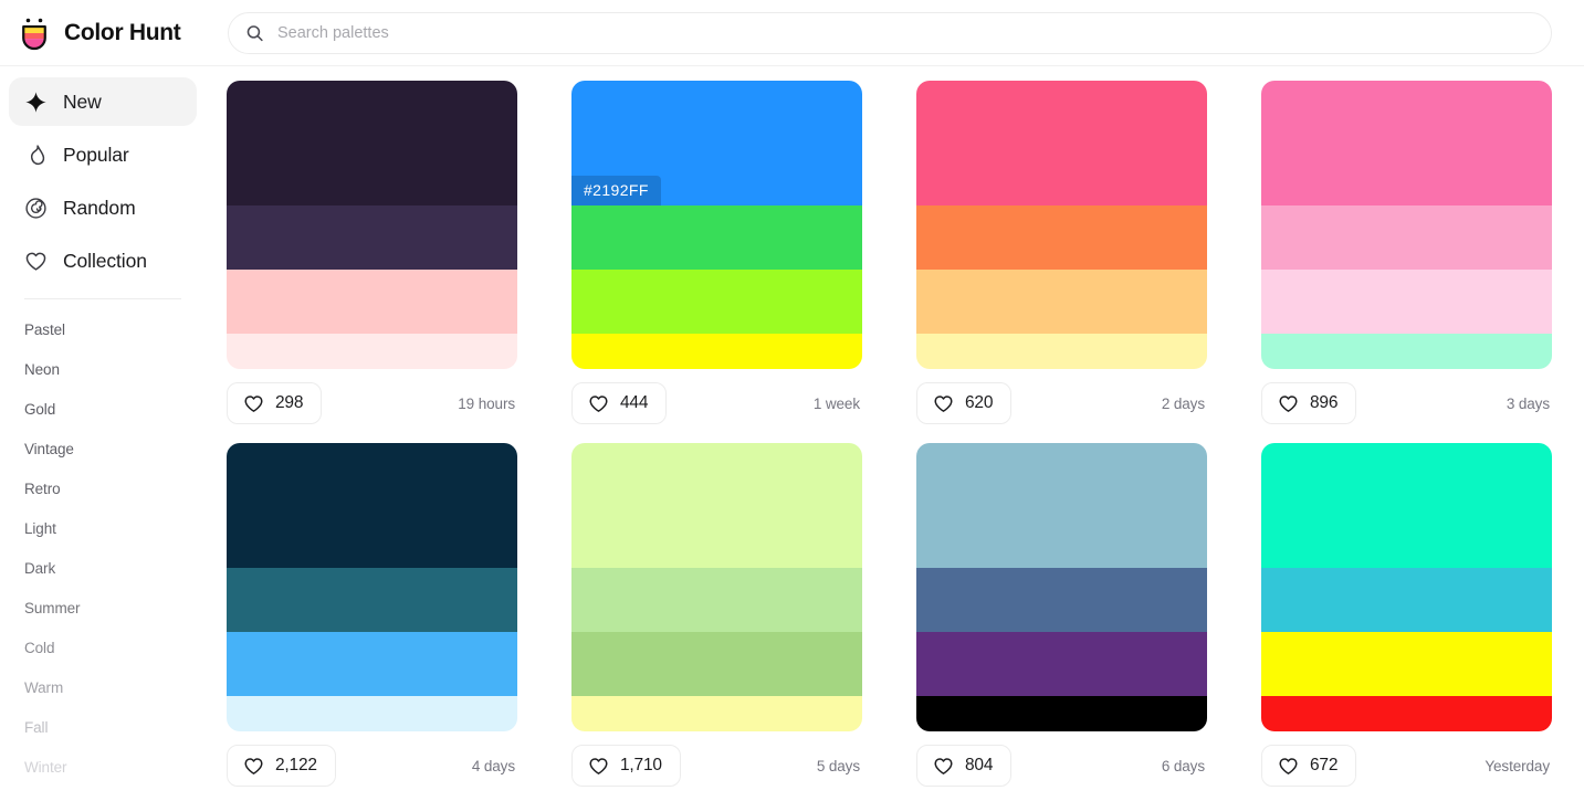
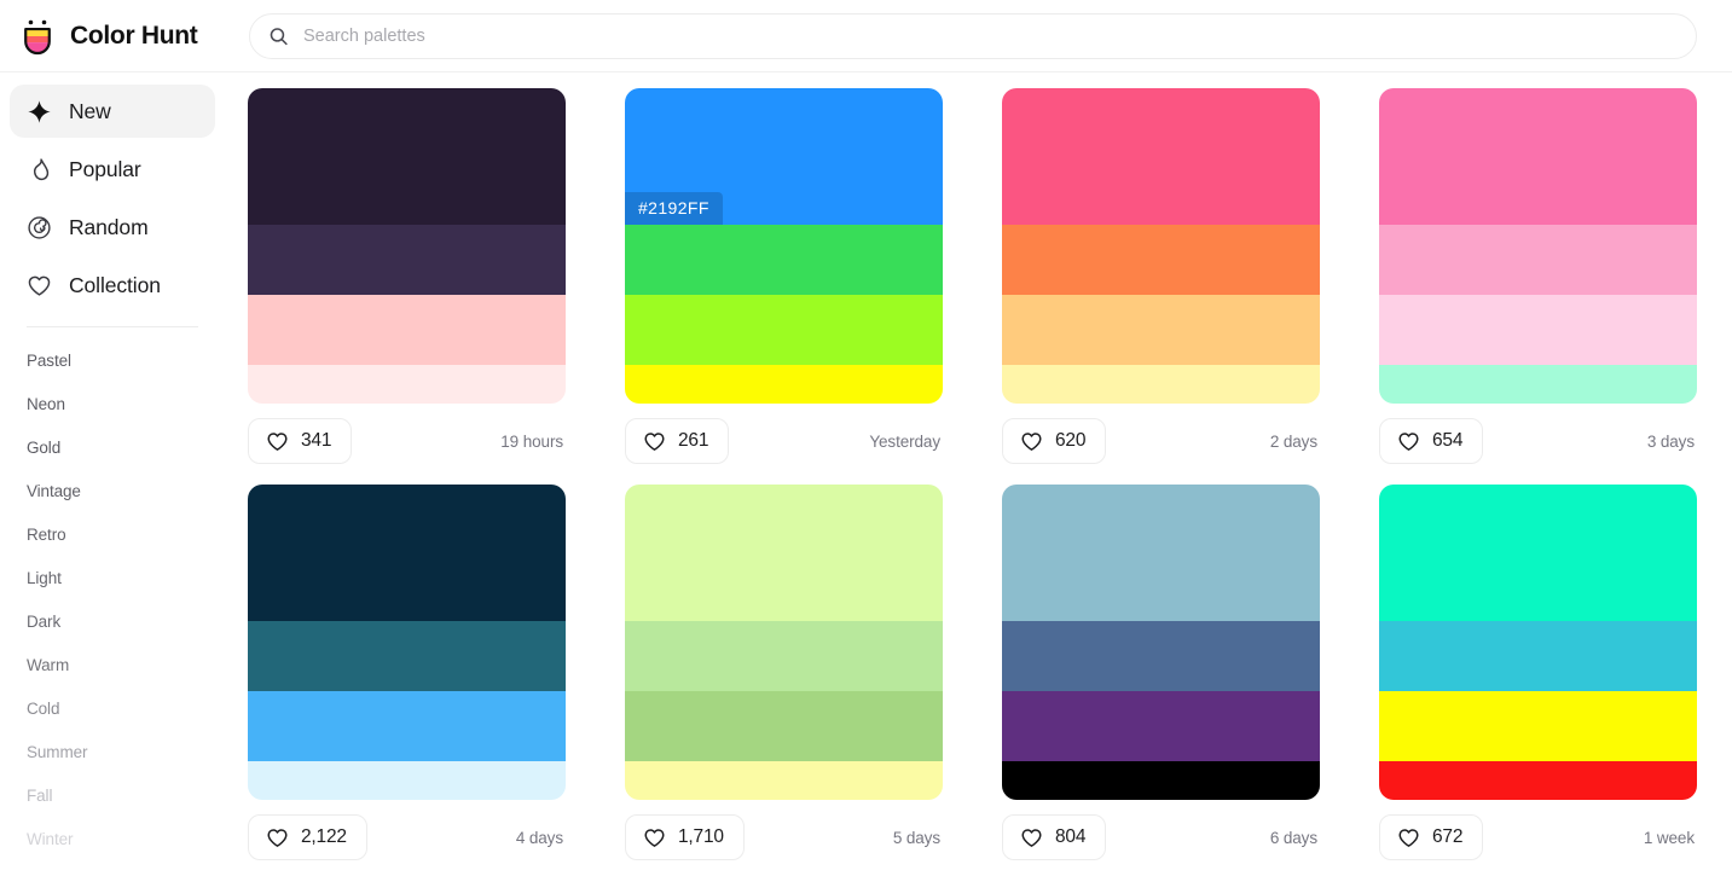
  Color Hunt
  Search palettes
  New
  Popular
  Random
  Collection
  Pastel
  Neon
  Gold
  Vintage
  Retro
  Light
  Dark
- Summer
+ Warm
  Cold
- Warm
+ Summer
  Fall
  Winter
- 298
+ 341
  19 hours
  #2192FF
- 444
+ 261
- 1 week
+ Yesterday
  620
  2 days
- 896
+ 654
  3 days
  2,122
  4 days
  1,710
  5 days
  804
  6 days
  672
- Yesterday
+ 1 week
